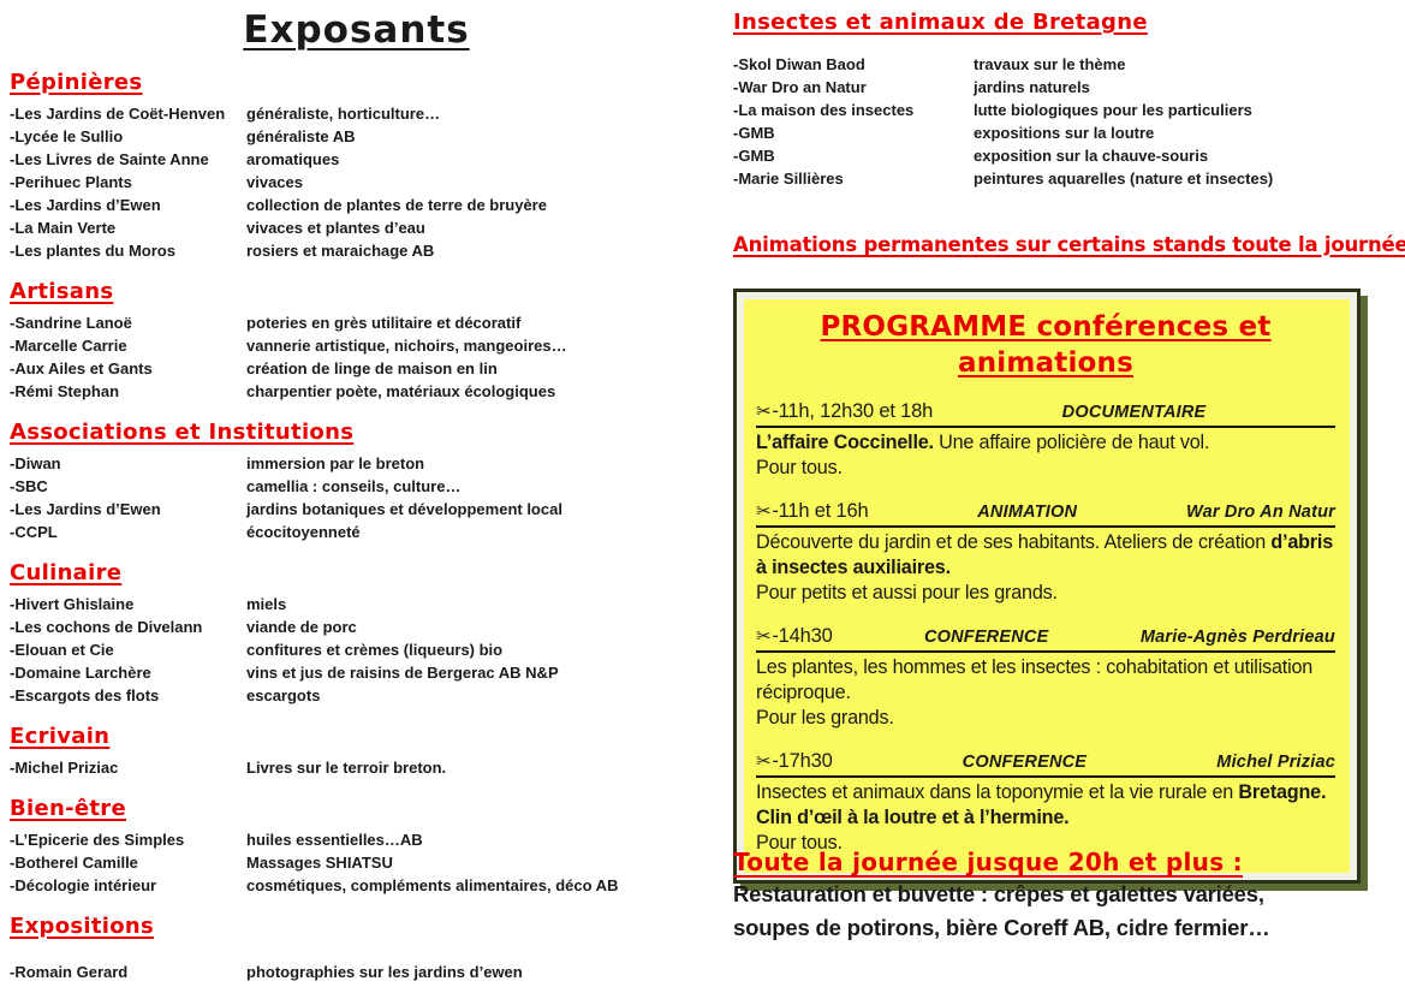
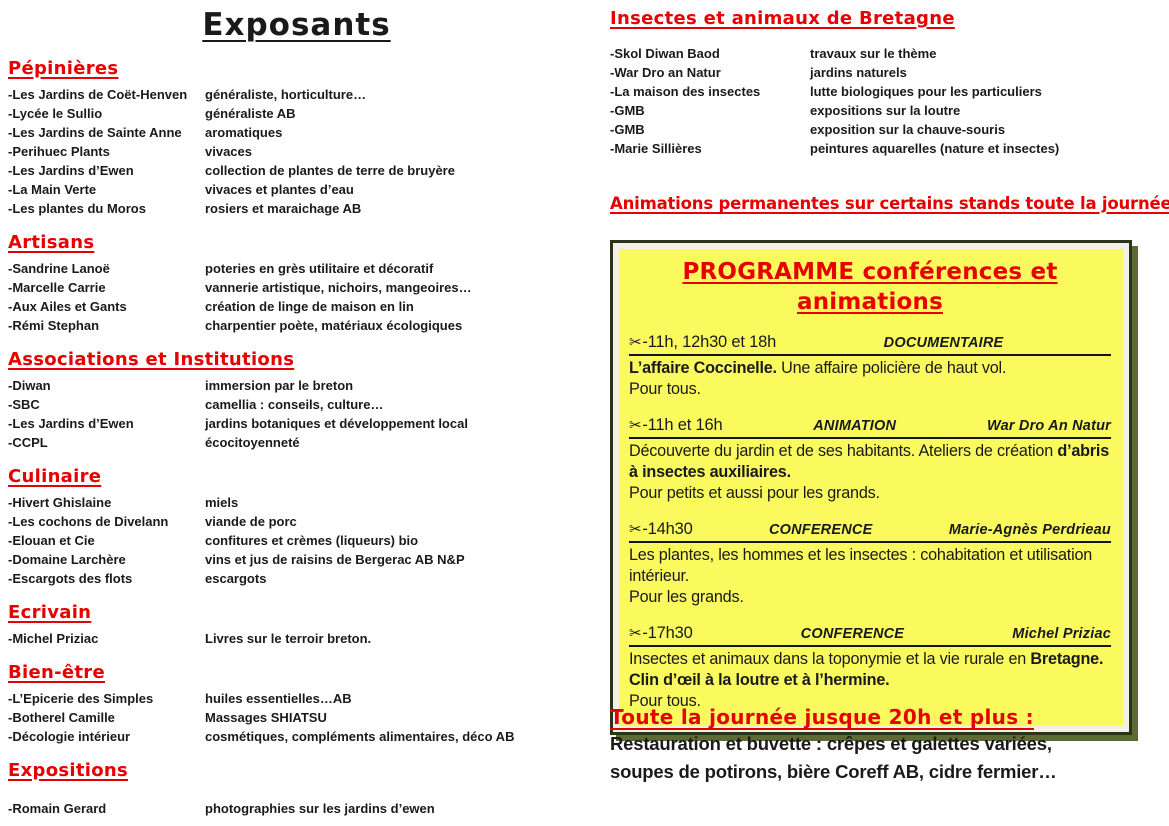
  Exposants
  Pépinières
  -Les Jardins de Coët-Henven
  généraliste, horticulture…
  -Lycée le Sullio
  généraliste AB
- -Les Livres de Sainte Anne
+ -Les Jardins de Sainte Anne
  aromatiques
  -Perihuec Plants
  vivaces
  -Les Jardins d’Ewen
  collection de plantes de terre de bruyère
  -La Main Verte
  vivaces et plantes d’eau
  -Les plantes du Moros
  rosiers et maraichage AB
  Artisans
  -Sandrine Lanoë
  poteries en grès utilitaire et décoratif
  -Marcelle Carrie
  vannerie artistique, nichoirs, mangeoires…
  -Aux Ailes et Gants
  création de linge de maison en lin
  -Rémi Stephan
  charpentier poète, matériaux écologiques
  Associations et Institutions
  -Diwan
  immersion par le breton
  -SBC
  camellia : conseils, culture…
  -Les Jardins d’Ewen
  jardins botaniques et développement local
  -CCPL
  écocitoyenneté
  Culinaire
  -Hivert Ghislaine
  miels
  -Les cochons de Divelann
  viande de porc
  -Elouan et Cie
  confitures et crèmes (liqueurs) bio
  -Domaine Larchère
  vins et jus de raisins de Bergerac AB N&P
  -Escargots des flots
  escargots
  Ecrivain
  -Michel Priziac
  Livres sur le terroir breton.
  Bien-être
  -L’Epicerie des Simples
  huiles essentielles…AB
  -Botherel Camille
  Massages SHIATSU
  -Décologie intérieur
  cosmétiques, compléments alimentaires, déco AB
  Expositions
  -Romain Gerard
  photographies sur les jardins d’ewen
  Insectes et animaux de Bretagne
  -Skol Diwan Baod
  travaux sur le thème
  -War Dro an Natur
  jardins naturels
  -La maison des insectes
  lutte biologiques pour les particuliers
  -GMB
  expositions sur la loutre
  -GMB
  exposition sur la chauve-souris
  -Marie Sillières
  peintures aquarelles (nature et insectes)
  Animations permanentes sur certains stands toute la journée
  PROGRAMME conférences et animations
  ✂-11h, 12h30 et 18h
  DOCUMENTAIRE
  L’affaire Coccinelle. Une affaire policière de haut vol.
  Pour tous.
  ✂-11h et 16h
  ANIMATION
  War Dro An Natur
  Découverte du jardin et de ses habitants. Ateliers de création d’abris à insectes auxiliaires.
  Pour petits et aussi pour les grands.
  ✂-14h30
  CONFERENCE
  Marie-Agnès Perdrieau
- Les plantes, les hommes et les insectes : cohabitation et utilisation réciproque.
+ Les plantes, les hommes et les insectes : cohabitation et utilisation intérieur.
  Pour les grands.
  ✂-17h30
  CONFERENCE
  Michel Priziac
  Insectes et animaux dans la toponymie et la vie rurale en Bretagne. Clin d’œil à la loutre et à l’hermine.
  Pour tous.
  Toute la journée jusque 20h et plus :
  Restauration et buvette : crêpes et galettes variées,
  soupes de potirons, bière Coreff AB, cidre fermier…
